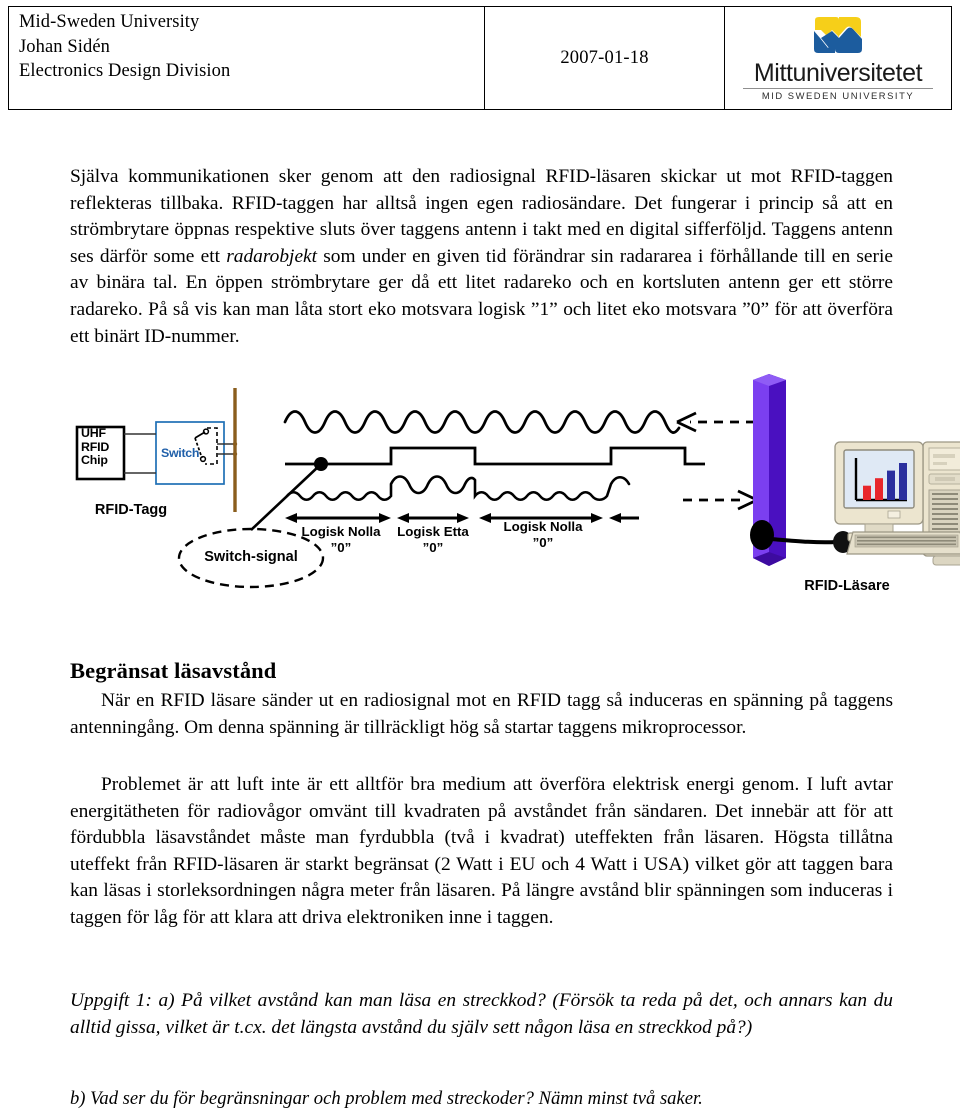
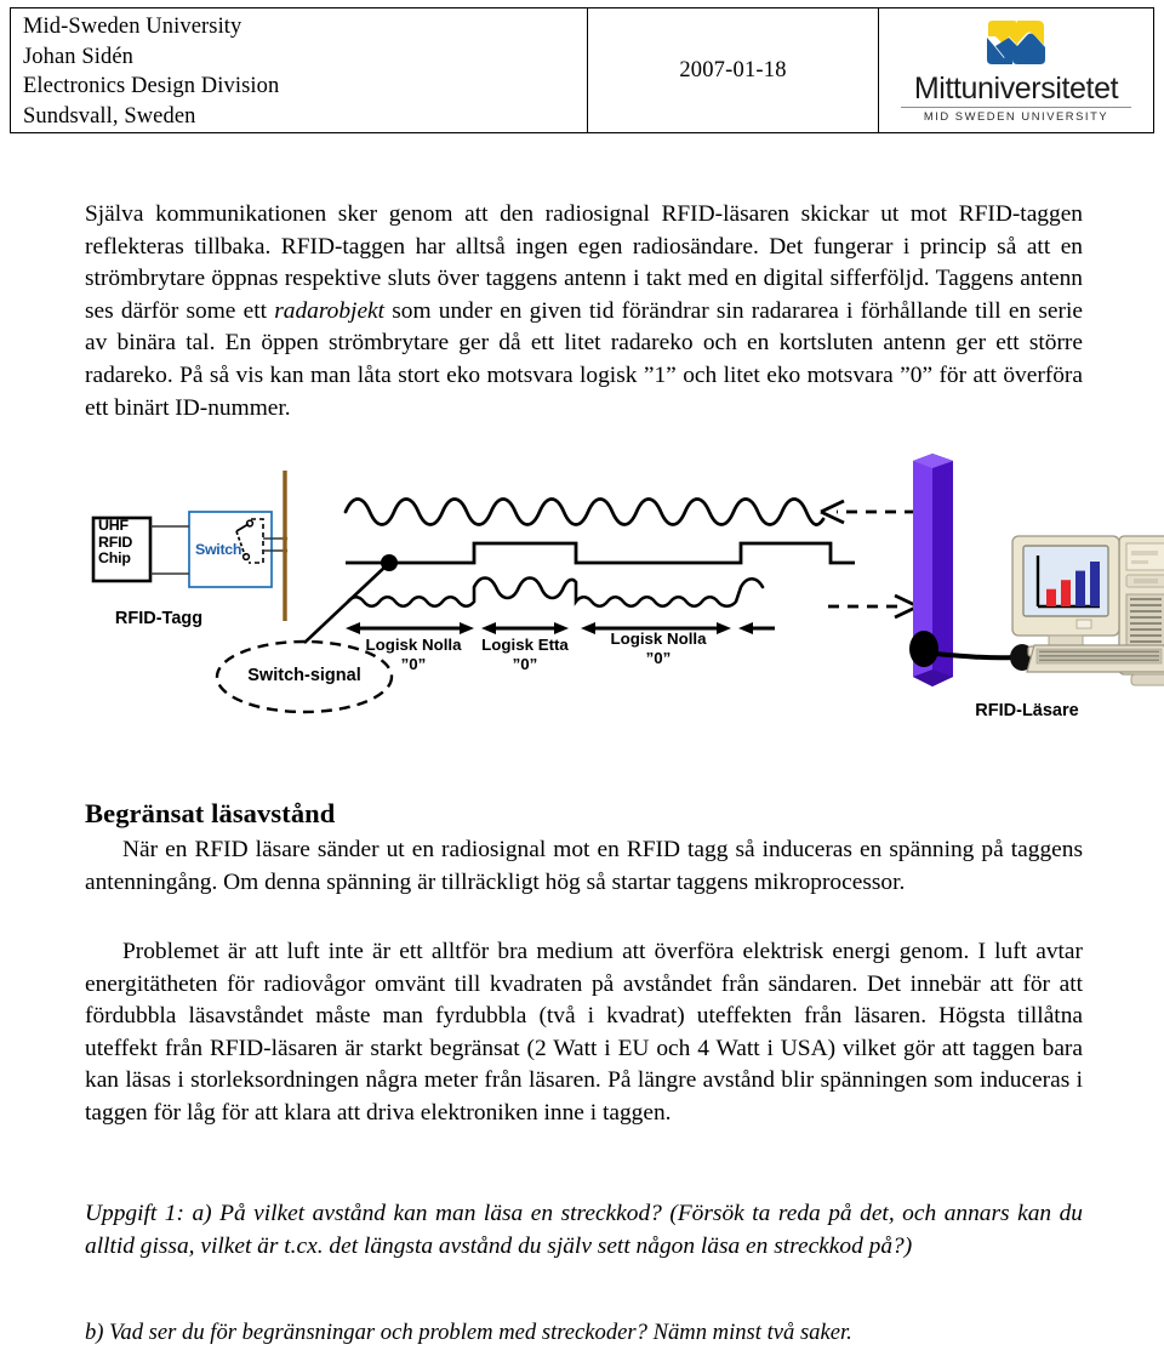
  Mid-Sweden University
  Johan Sidén
  Electronics Design Division
+ Sundsvall, Sweden
  2007-01-18
  Mittuniversitetet
  MID SWEDEN UNIVERSITY
  Själva kommunikationen sker genom att den radiosignal RFID-läsaren skickar ut mot RFID-taggen reflekteras tillbaka. RFID-taggen har alltså ingen egen radiosändare. Det fungerar i princip så att en strömbrytare öppnas respektive sluts över taggens antenn i takt med en digital sifferföljd. Taggens antenn ses därför some ett radarobjekt som under en given tid förändrar sin radararea i förhållande till en serie av binära tal. En öppen strömbrytare ger då ett litet radareko och en kortsluten antenn ger ett större radareko. På så vis kan man låta stort eko motsvara logisk ”1” och litet eko motsvara ”0” för att överföra ett binärt ID-nummer.
  UHF
  RFID
  Chip
  Switch
  RFID-Tagg
  Switch-signal
  Logisk Nolla
  ”0”
  Logisk Etta
  ”0”
  Logisk Nolla
  ”0”
  RFID-Läsare
  Begränsat läsavstånd
  När en RFID läsare sänder ut en radiosignal mot en RFID tagg så induceras en spänning på taggens antenningång. Om denna spänning är tillräckligt hög så startar taggens mikroprocessor.
  Problemet är att luft inte är ett alltför bra medium att överföra elektrisk energi genom. I luft avtar energitätheten för radiovågor omvänt till kvadraten på avståndet från sändaren. Det innebär att för att fördubbla läsavståndet måste man fyrdubbla (två i kvadrat) uteffekten från läsaren. Högsta tillåtna uteffekt från RFID-läsaren är starkt begränsat (2 Watt i EU och 4 Watt i USA) vilket gör att taggen bara kan läsas i storleksordningen några meter från läsaren. På längre avstånd blir spänningen som induceras i taggen för låg för att klara att driva elektroniken inne i taggen.
  Uppgift 1: a) På vilket avstånd kan man läsa en streckkod? (Försök ta reda på det, och annars kan du alltid gissa, vilket är t.cx. det längsta avstånd du själv sett någon läsa en streckkod på?)
  b) Vad ser du för begränsningar och problem med streckoder? Nämn minst två saker.
